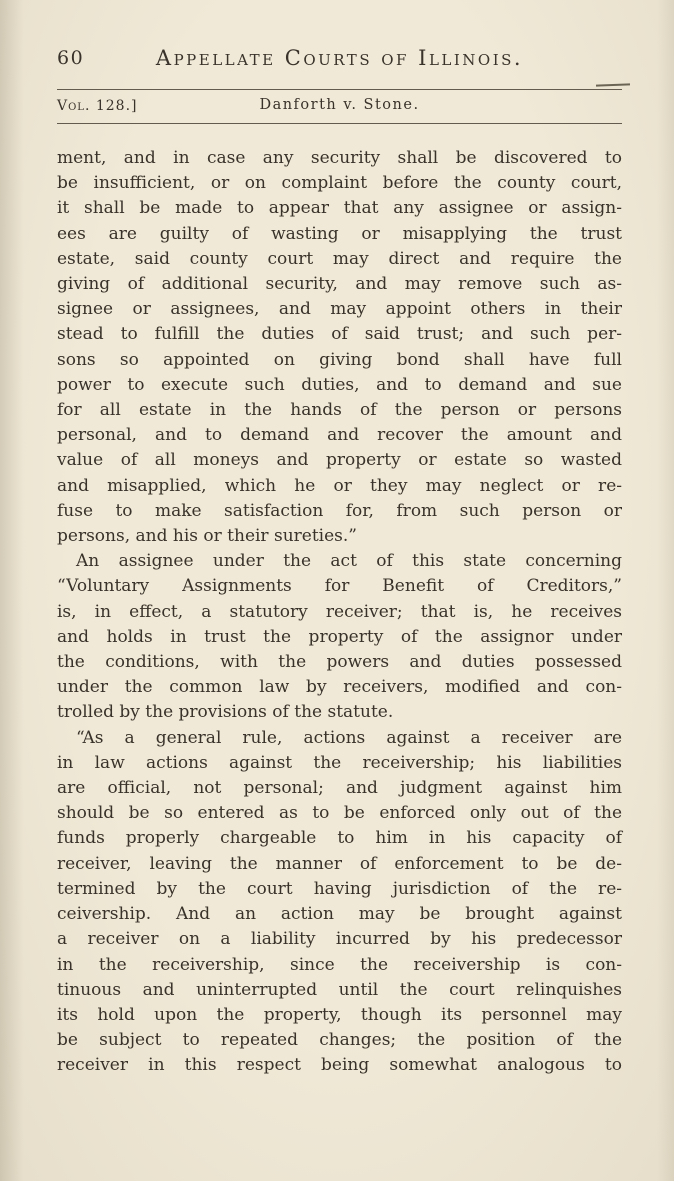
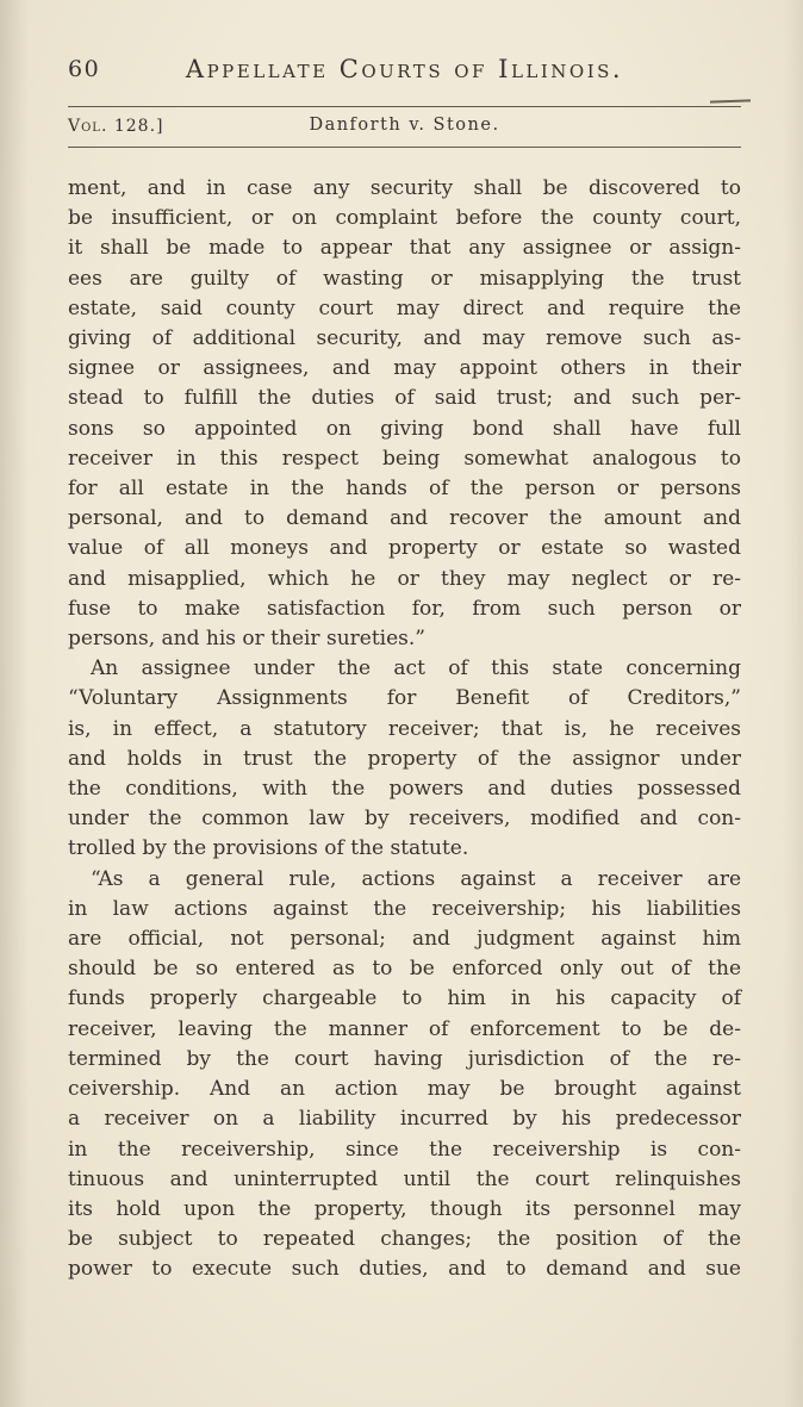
  60
  Appellate Courts of Illinois.
  Vol. 128.]
  Danforth v. Stone.
  ment, and in case any security shall be discovered to
  be insufficient, or on complaint before the county court,
  it shall be made to appear that any assignee or assign-
  ees are guilty of wasting or misapplying the trust
  estate, said county court may direct and require the
  giving of additional security, and may remove such as-
  signee or assignees, and may appoint others in their
  stead to fulfill the duties of said trust; and such per-
  sons so appointed on giving bond shall have full
- power to execute such duties, and to demand and sue
+ receiver in this respect being somewhat analogous to
  for all estate in the hands of the person or persons
  personal, and to demand and recover the amount and
  value of all moneys and property or estate so wasted
  and misapplied, which he or they may neglect or re-
  fuse to make satisfaction for, from such person or
  persons, and his or their sureties.”
  An assignee under the act of this state concerning
  “Voluntary Assignments for Benefit of Creditors,”
  is, in effect, a statutory receiver; that is, he receives
  and holds in trust the property of the assignor under
  the conditions, with the powers and duties possessed
  under the common law by receivers, modified and con-
  trolled by the provisions of the statute.
  “As a general rule, actions against a receiver are
  in law actions against the receivership; his liabilities
  are official, not personal; and judgment against him
  should be so entered as to be enforced only out of the
  funds properly chargeable to him in his capacity of
  receiver, leaving the manner of enforcement to be de-
  termined by the court having jurisdiction of the re-
  ceivership. And an action may be brought against
  a receiver on a liability incurred by his predecessor
  in the receivership, since the receivership is con-
  tinuous and uninterrupted until the court relinquishes
  its hold upon the property, though its personnel may
  be subject to repeated changes; the position of the
- receiver in this respect being somewhat analogous to
+ power to execute such duties, and to demand and sue
